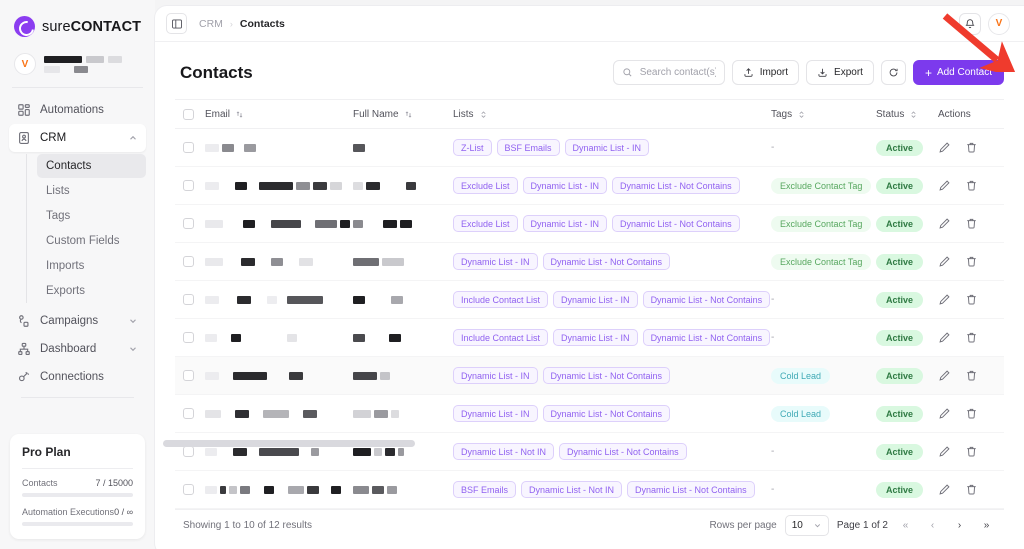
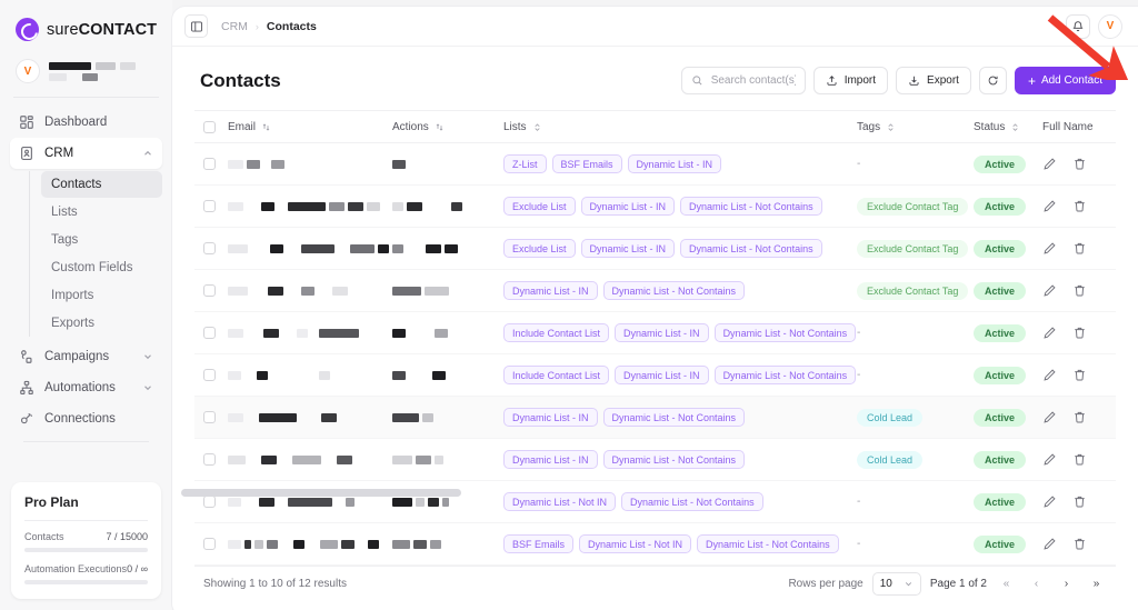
  sureCONTACT
  V
- Automations
+ Dashboard
  CRM
  Contacts
  Lists
  Tags
  Custom Fields
  Imports
  Exports
  Campaigns
- Dashboard
+ Automations
  Connections
  Pro Plan
  Contacts
  7 / 15000
  Automation Executions
  0 / ∞
  CRM
  ›
  Contacts
  V
  Contacts
  Search contact(s
  Import
  Export
  +
  Add Contact
  Email
- Full Name
+ Actions
  Lists
  Tags
  Status
- Actions
+ Full Name
  Z-List
  BSF Emails
  Dynamic List - IN
  -
  Active
  Exclude List
  Dynamic List - IN
  Dynamic List - Not Contains
  Exclude Contact Tag
  Active
  Exclude List
  Dynamic List - IN
  Dynamic List - Not Contains
  Exclude Contact Tag
  Active
  Dynamic List - IN
  Dynamic List - Not Contains
  Exclude Contact Tag
  Active
  Include Contact List
  Dynamic List - IN
  Dynamic List - Not Contains
  -
  Active
  Include Contact List
  Dynamic List - IN
  Dynamic List - Not Contains
  -
  Active
  Dynamic List - IN
  Dynamic List - Not Contains
  Cold Lead
  Active
  Dynamic List - IN
  Dynamic List - Not Contains
  Cold Lead
  Active
  Dynamic List - Not IN
  Dynamic List - Not Contains
  -
  Active
  BSF Emails
  Dynamic List - Not IN
  Dynamic List - Not Contains
  -
  Active
  Showing 1 to 10 of 12 results
  Rows per page
  10
  Page 1 of 2
  «
  ‹
  ›
  »
